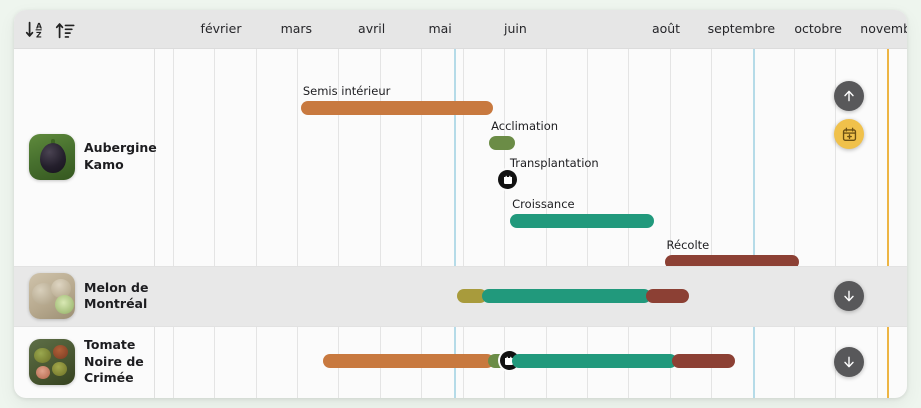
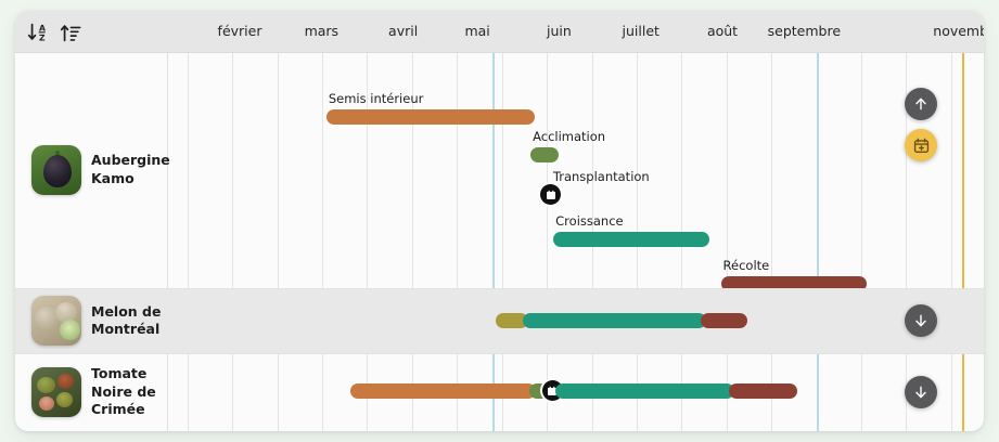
  A
  Z
  février
  mars
  avril
  mai
  juin
+ juillet
  août
  septembre
- octobre
  Aubergine Kamo
  Semis intérieur
  Acclimation
  Transplantation
  Croissance
  Récolte
  Melon de Montréal
  Tomate Noire de Crimée
